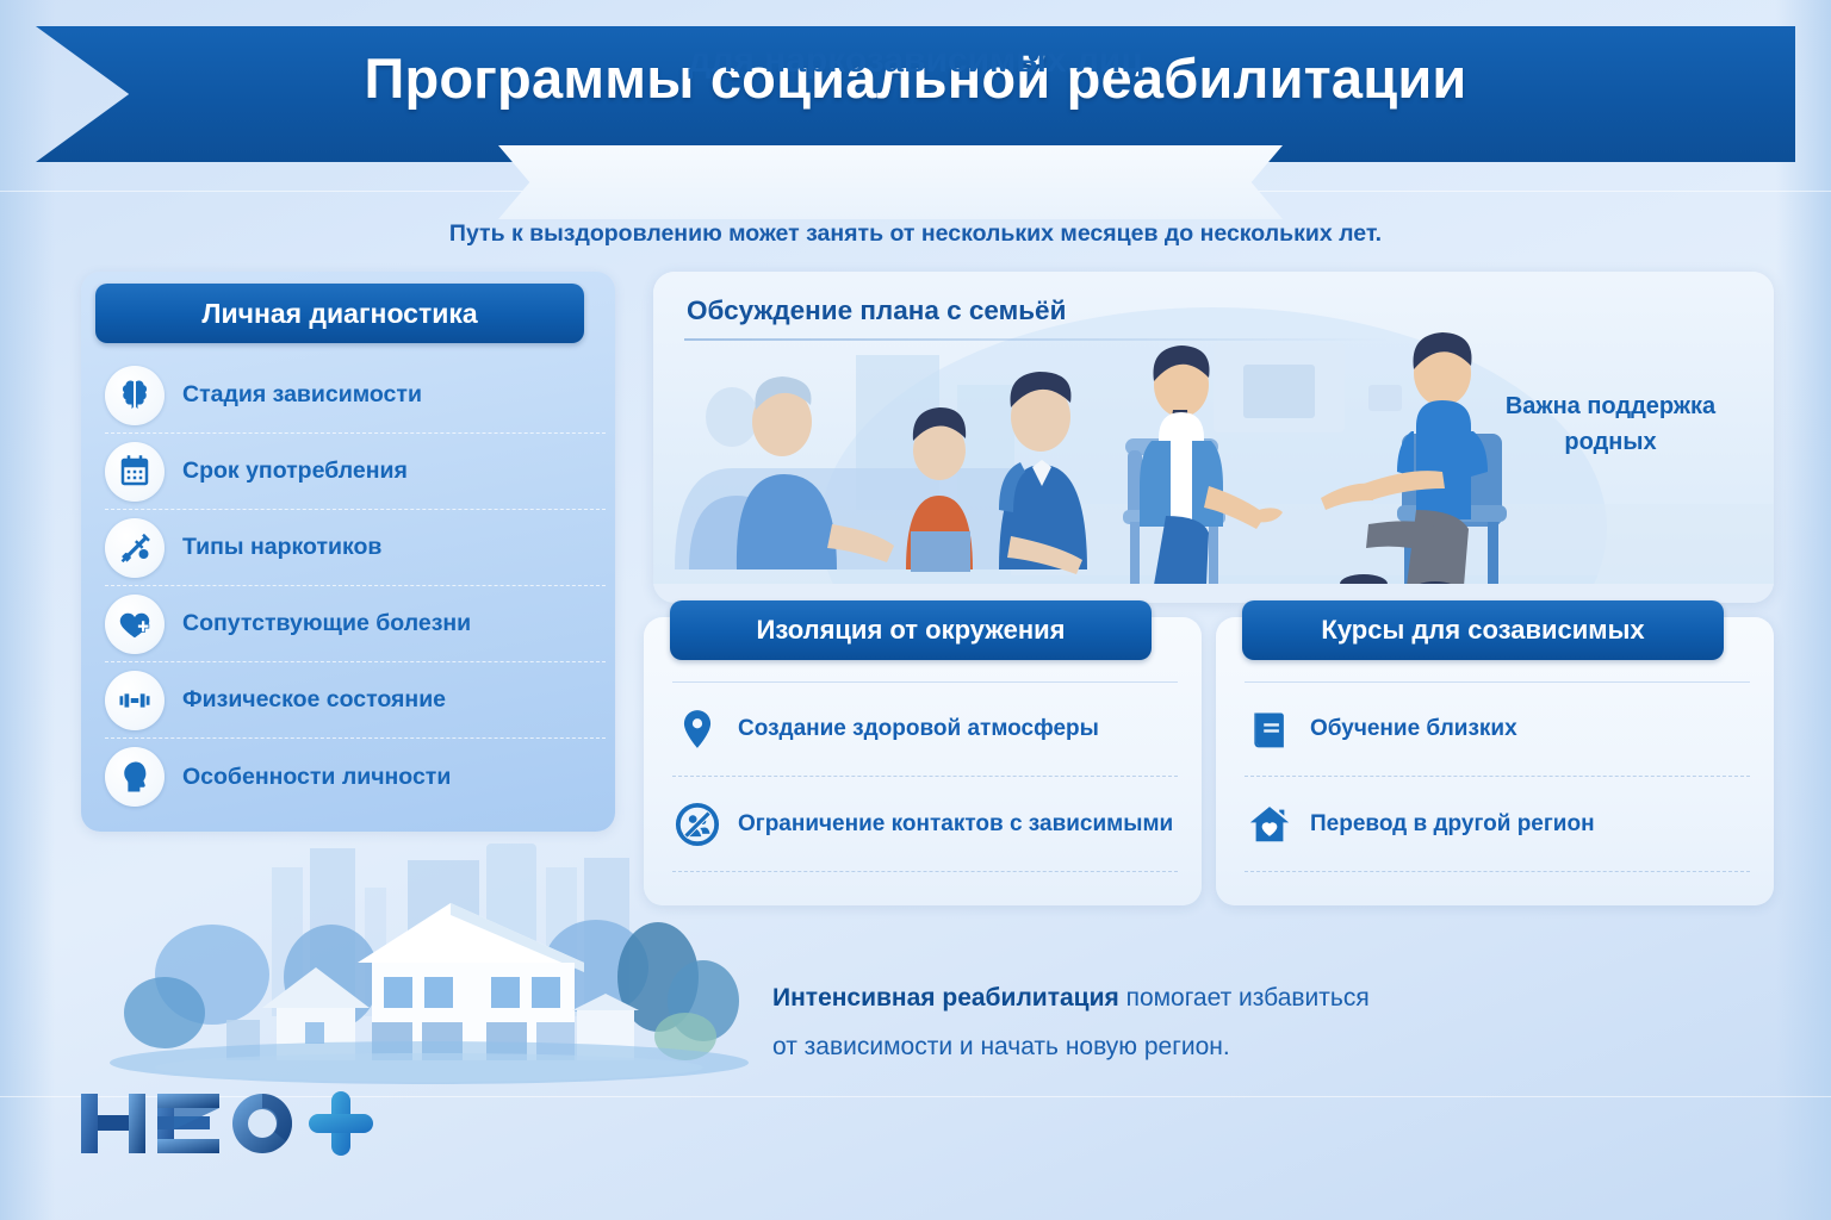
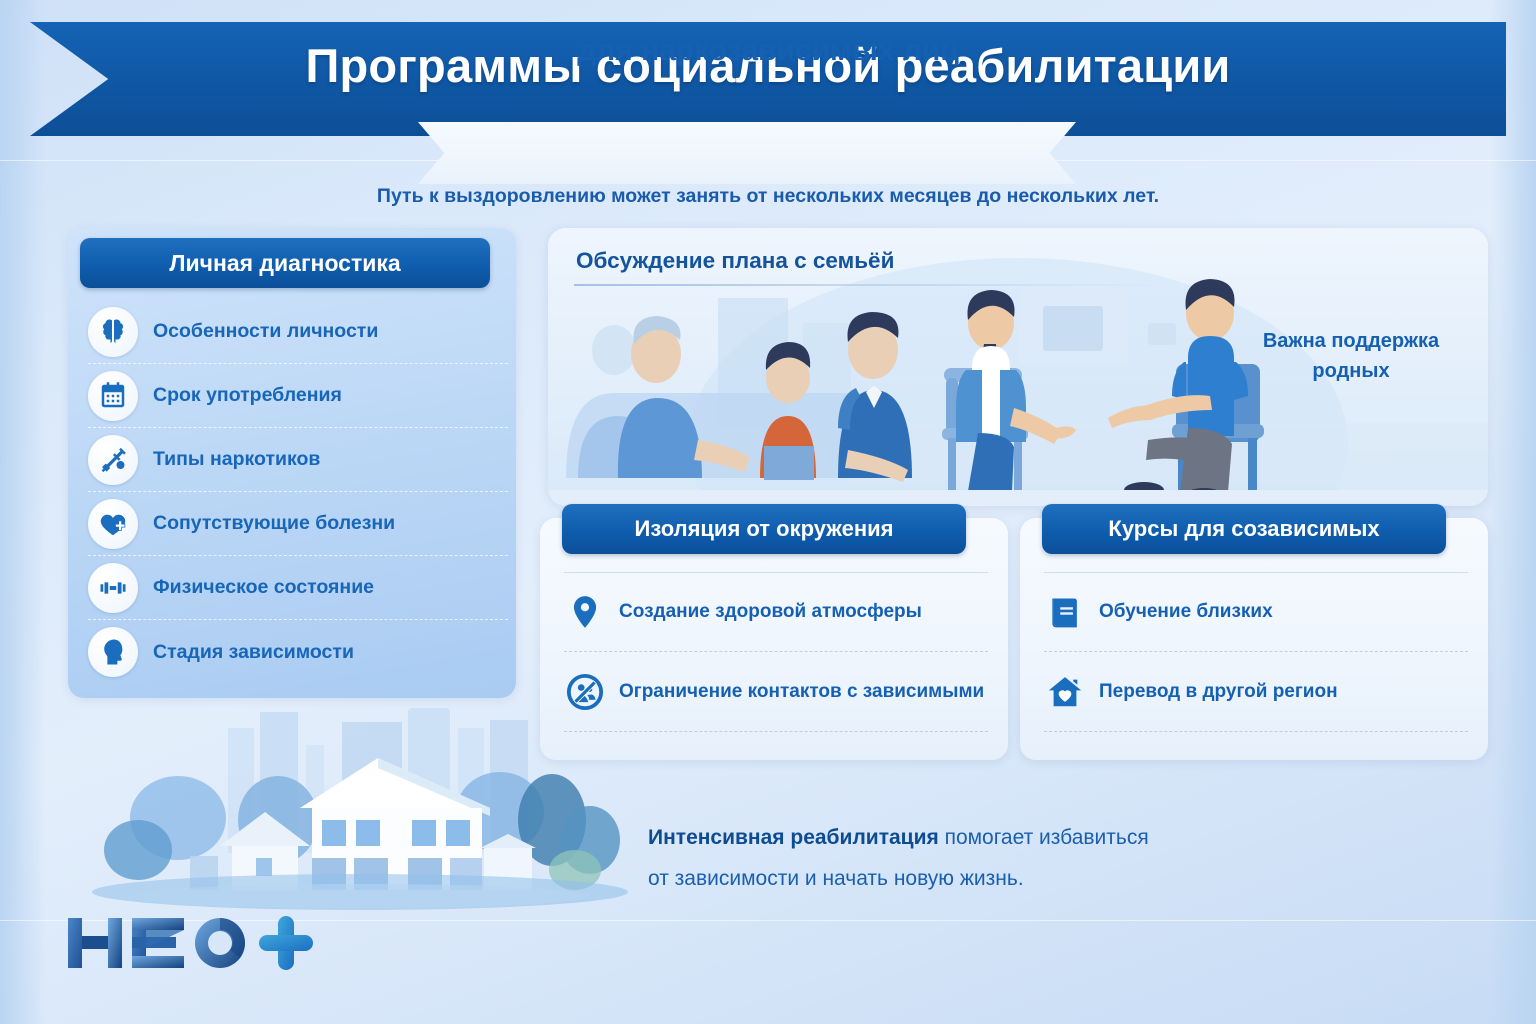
  Программы социальной реабилитации
  для наркозависимых лиц
  Путь к выздоровлению может занять от нескольких месяцев до нескольких лет.
  Личная диагностика
- Стадия зависимости
+ Особенности личности
  Срок употребления
  Типы наркотиков
  Сопутствующие болезни
  Физическое состояние
- Особенности личности
+ Стадия зависимости
  Обсуждение плана с семьёй
  Важна поддержка родных
  Изоляция от окружения
  Создание здоровой атмосферы
  Ограничение контактов с зависимыми
  Курсы для созависимых
  Обучение близких
  Перевод в другой регион
  Интенсивная реабилитация помогает избавиться
- от зависимости и начать новую регион.
+ от зависимости и начать новую жизнь.
